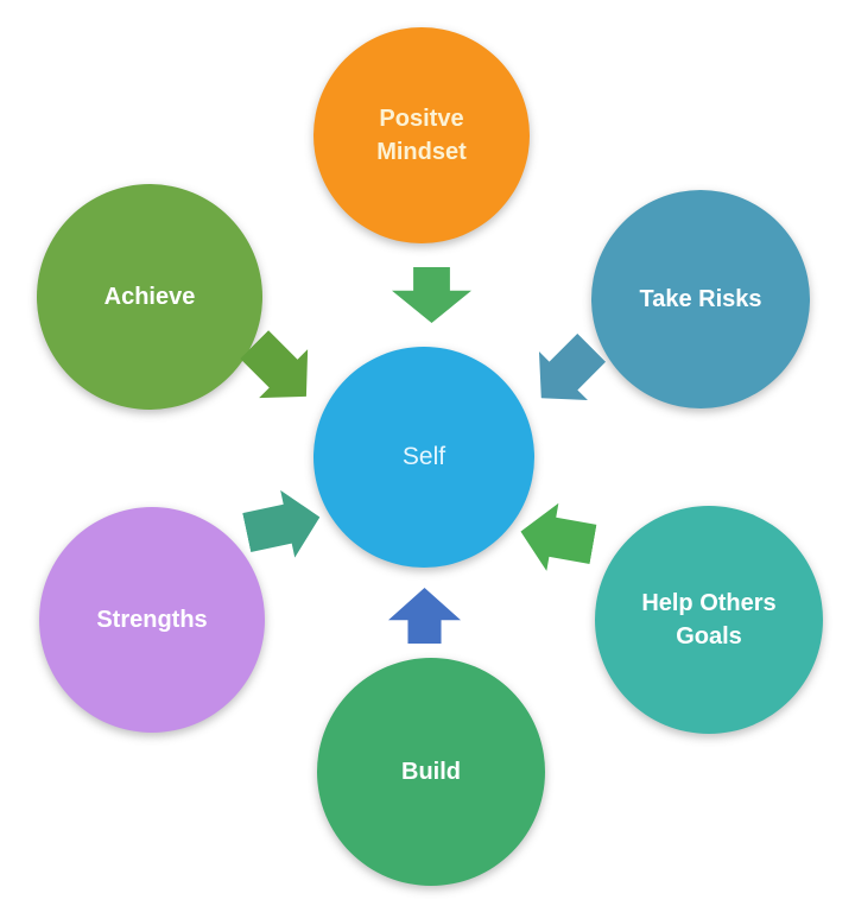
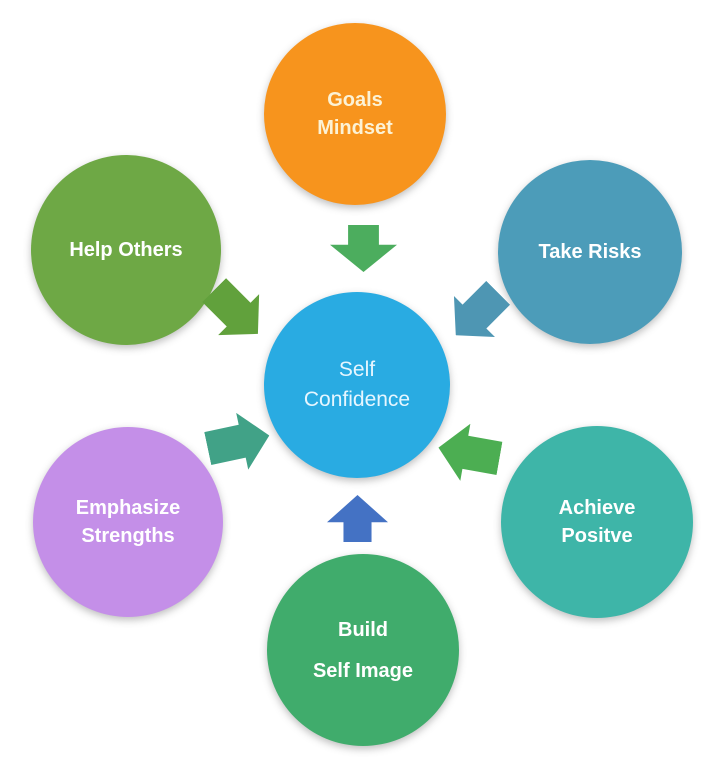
- Positve
+ Goals
  Mindset
- Achieve
+ Help Others
  Take Risks
+ Emphasize
  Strengths
- Help Others
+ Achieve
- Goals
+ Positve
  Build
+ Self Image
  Self
+ Confidence
